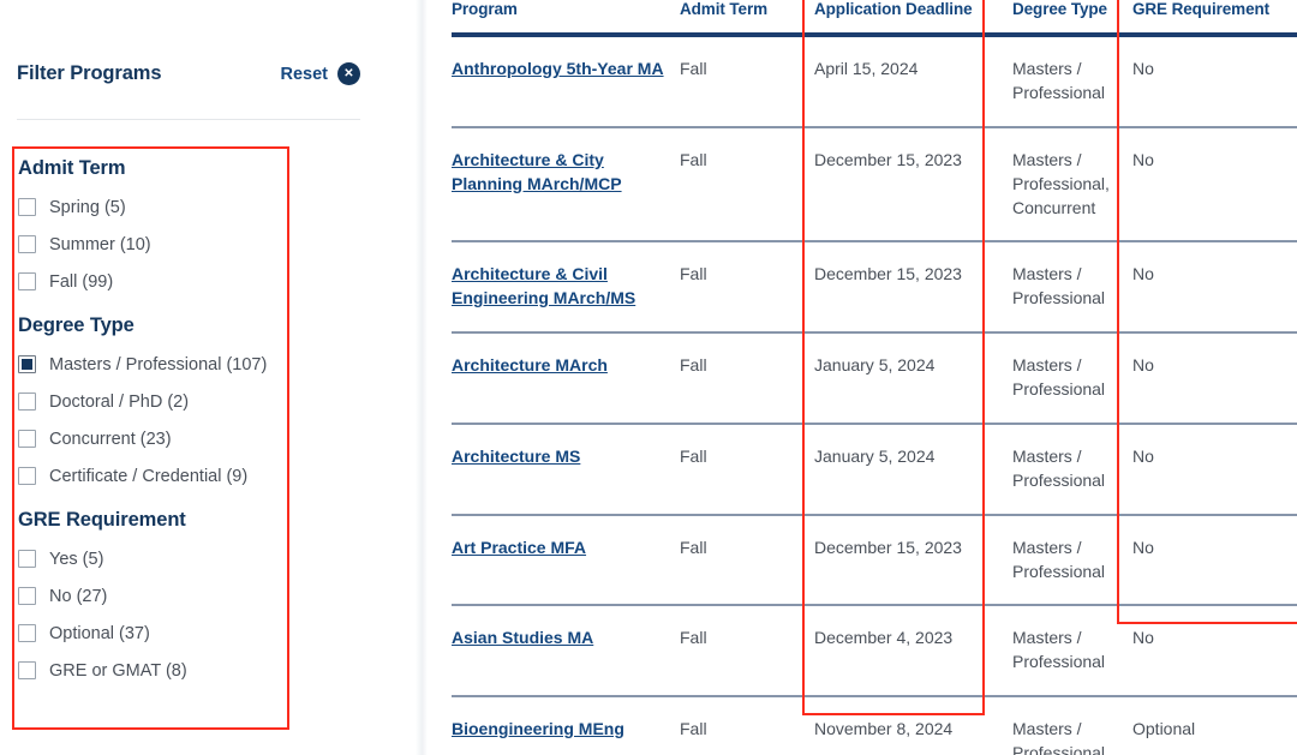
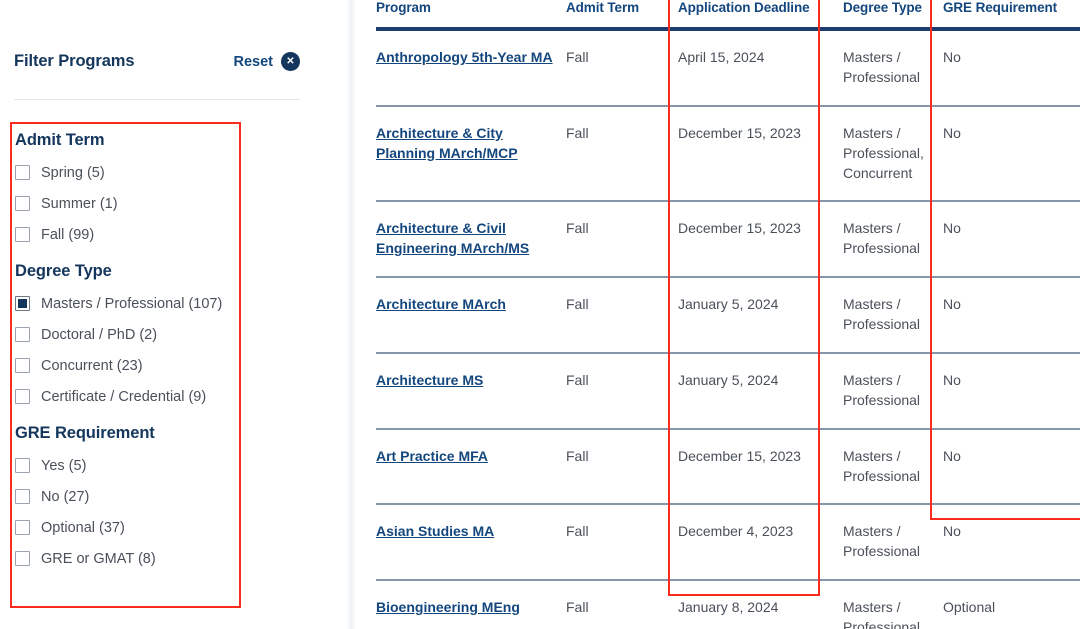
  Filter Programs
  Reset
  ✕
  Admit Term
  Spring (5)
- Summer (10)
+ Summer (1)
  Fall (99)
  Degree Type
  Masters / Professional (107)
  Doctoral / PhD (2)
  Concurrent (23)
  Certificate / Credential (9)
  GRE Requirement
  Yes (5)
  No (27)
  Optional (37)
  GRE or GMAT (8)
  Program	Admit Term	Application Deadline	Degree Type	GRE Requirement
  Anthropology 5th-Year MA	Fall	April 15, 2024	Masters / Professional	No
  Architecture & City Planning MArch/MCP	Fall	December 15, 2023	Masters / Professional, Concurrent	No
  Architecture & Civil Engineering MArch/MS	Fall	December 15, 2023	Masters / Professional	No
  Architecture MArch	Fall	January 5, 2024	Masters / Professional	No
  Architecture MS	Fall	January 5, 2024	Masters / Professional	No
  Art Practice MFA	Fall	December 15, 2023	Masters / Professional	No
  Asian Studies MA	Fall	December 4, 2023	Masters / Professional	No
- Bioengineering MEng	Fall	November 8, 2024	Masters / Professional	Optional
+ Bioengineering MEng	Fall	January 8, 2024	Masters / Professional	Optional
